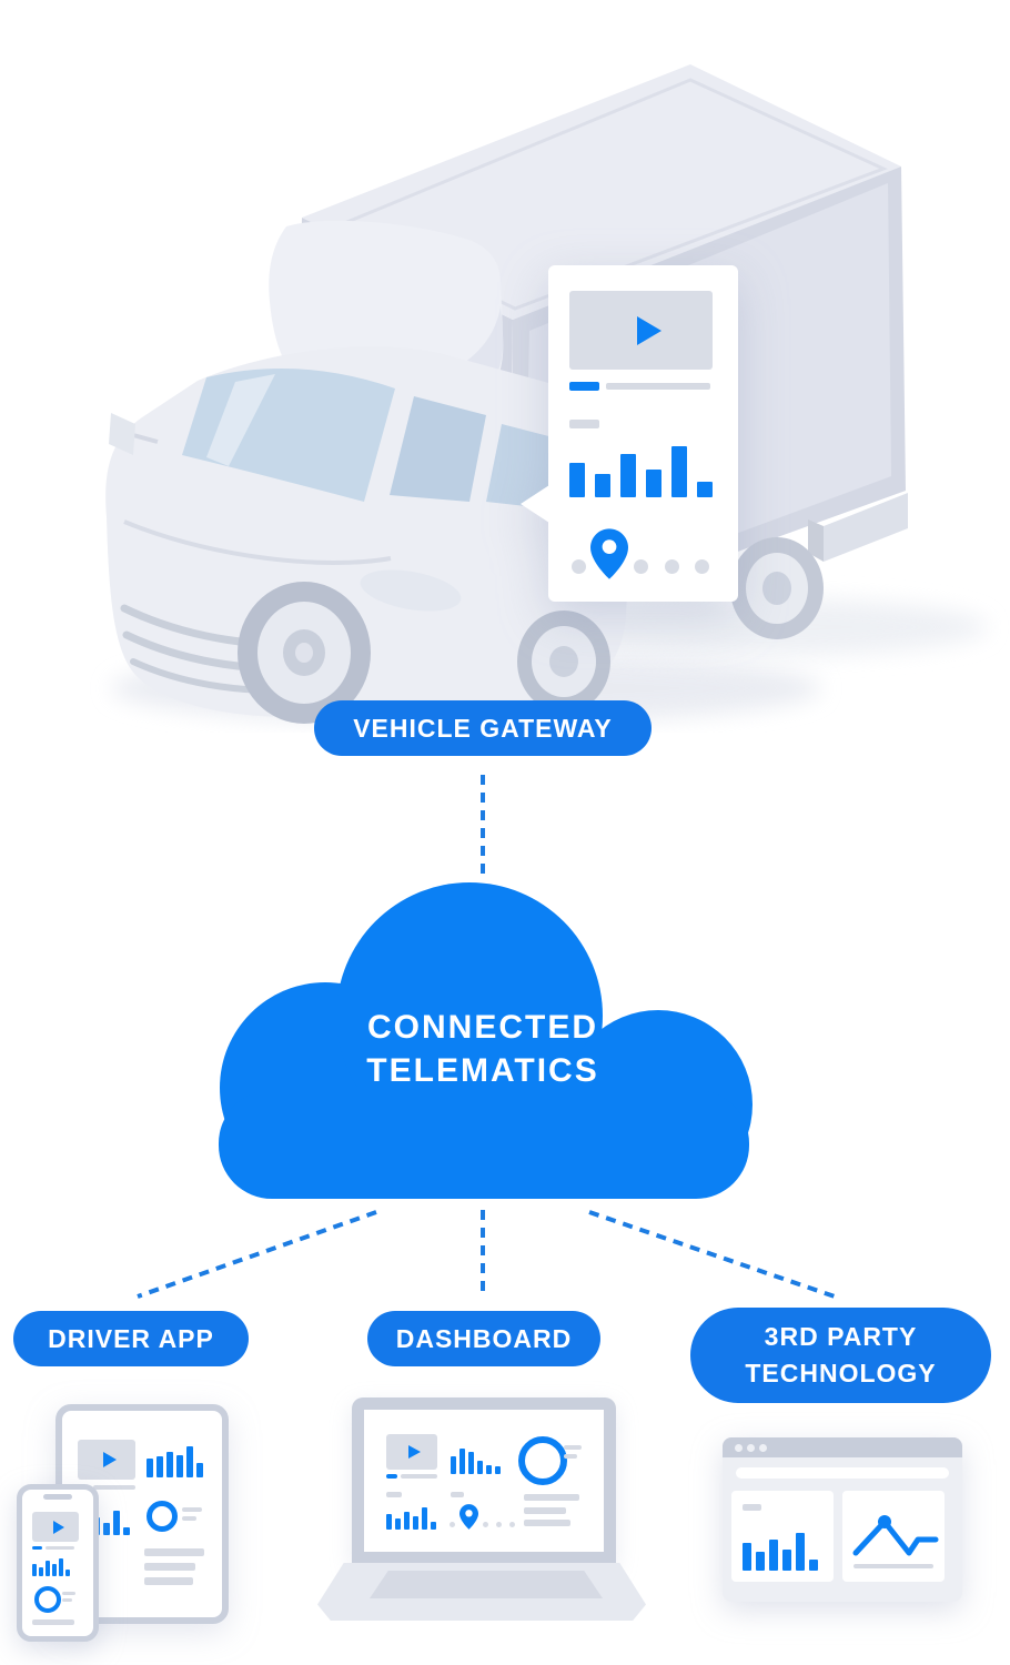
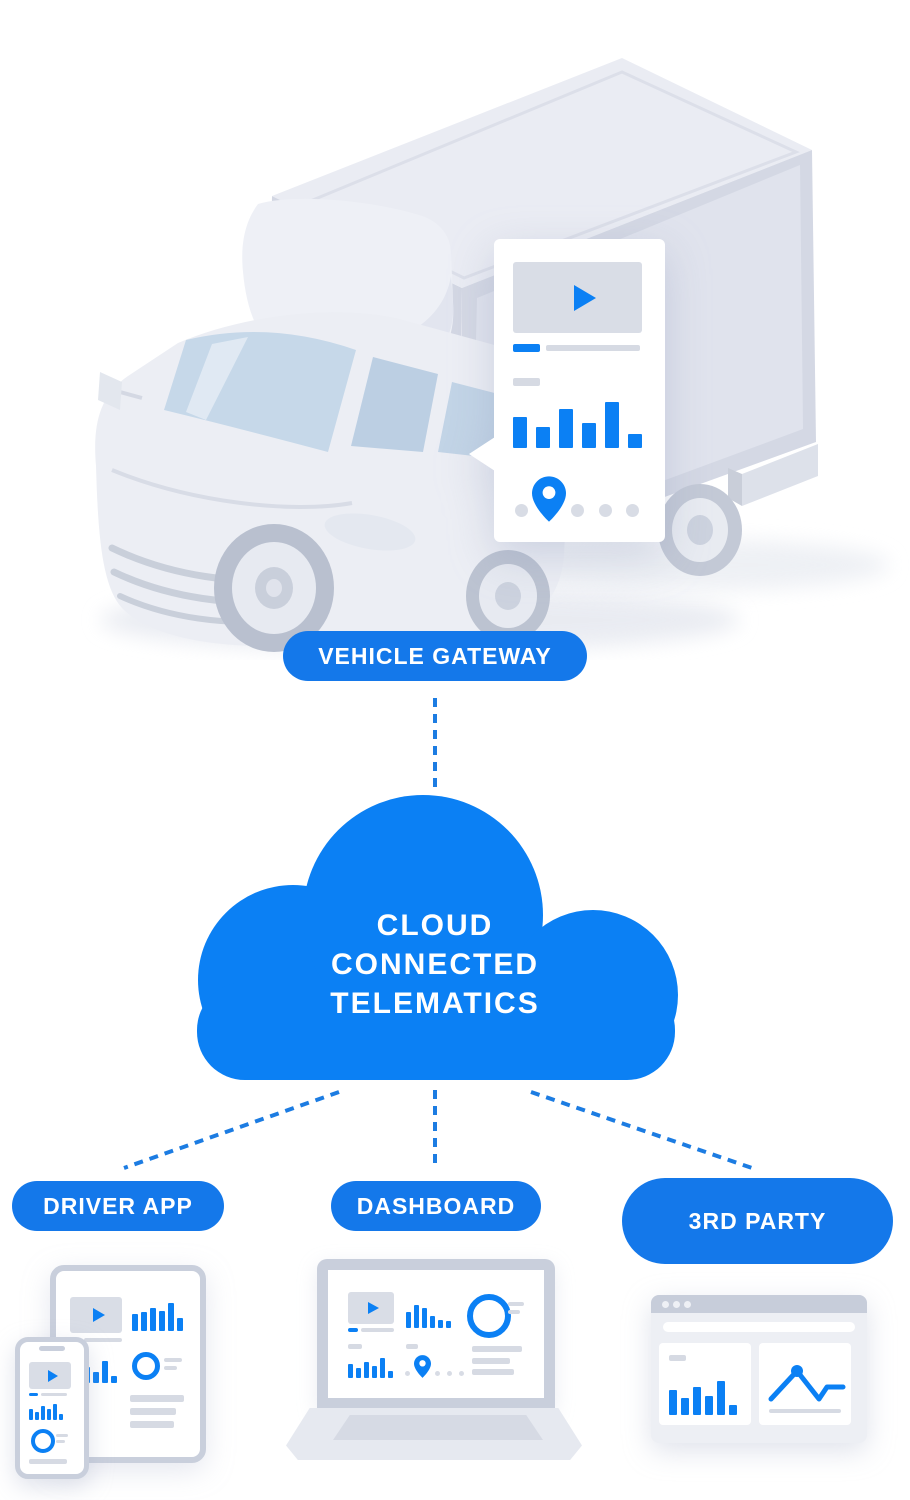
  VEHICLE GATEWAY
+ CLOUD
  CONNECTED
  TELEMATICS
  DRIVER APP
  DASHBOARD
  3RD PARTY
- TECHNOLOGY
